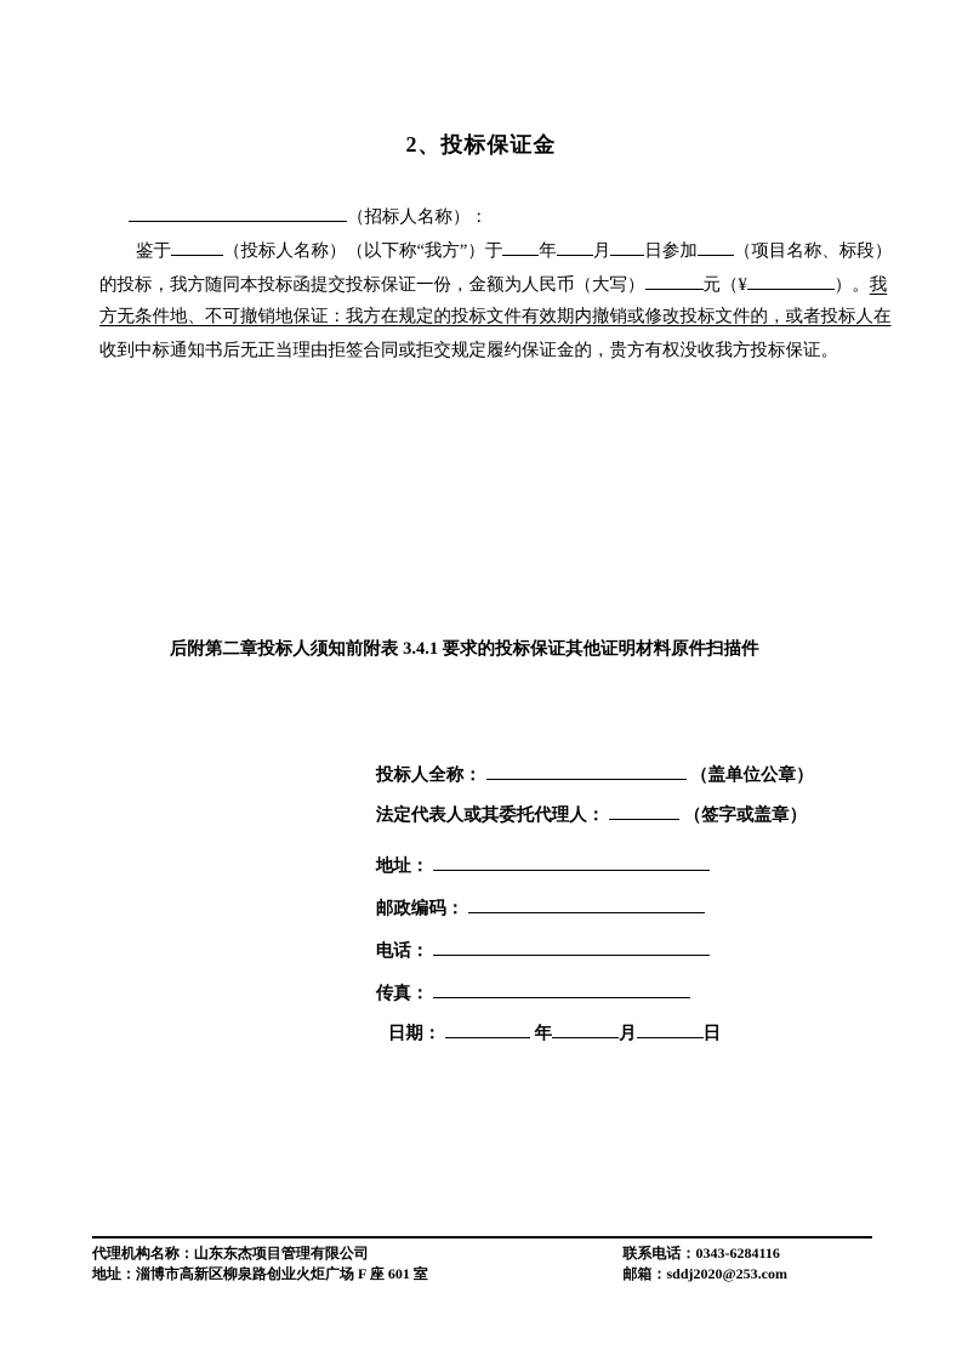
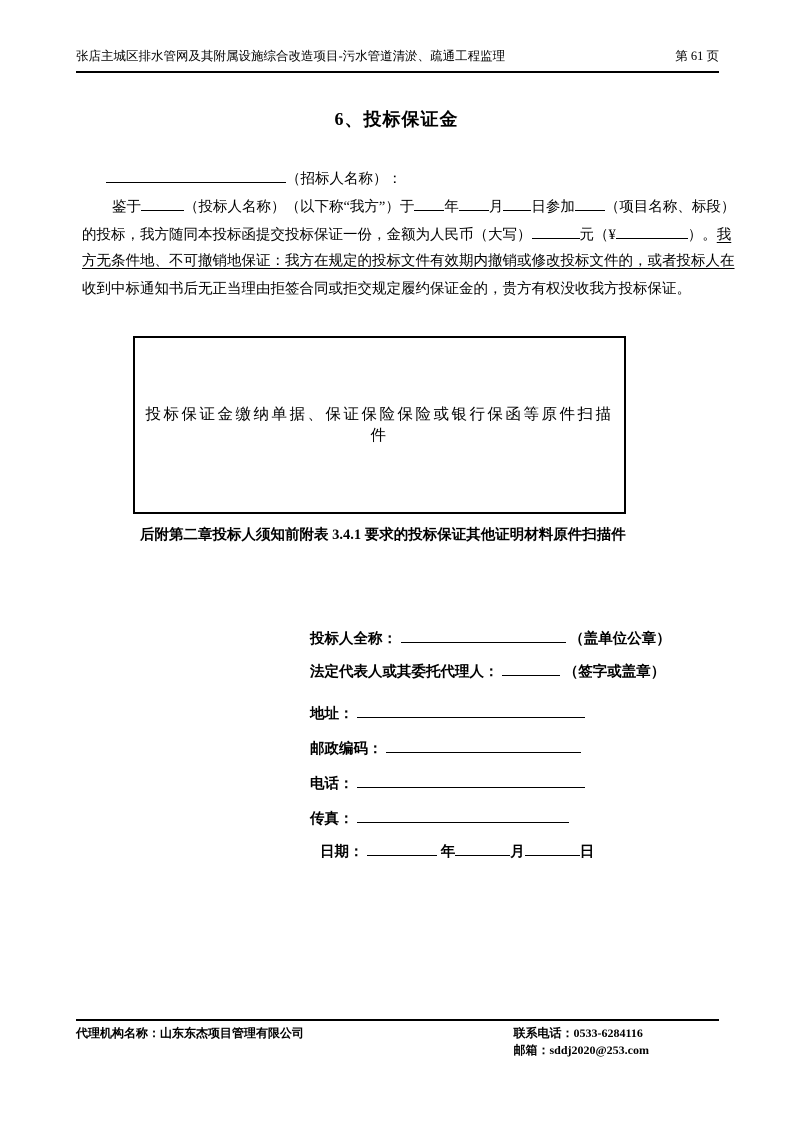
+ 张店主城区排水管网及其附属设施综合改造项目-污水管道清淤、疏通工程监理
+ 第 61 页
- 2、投标保证金
+ 6、投标保证金
  （招标人名称）：
  鉴于 （投标人名称）（以下称“我方”）于 年 月 日参加 （项目名称、标段）
  的投标，我方随同本投标函提交投标保证一份，金额为人民币（大写） 元（¥ ）。我
  方无条件地、不可撤销地保证：我方在规定的投标文件有效期内撤销或修改投标文件的，或者投标人在
  收到中标通知书后无正当理由拒签合同或拒交规定履约保证金的，贵方有权没收我方投标保证。
+ 投标保证金缴纳单据、保证保险保险或银行保函等原件扫描件
  后附第二章投标人须知前附表 3.4.1 要求的投标保证其他证明材料原件扫描件
  投标人全称： （盖单位公章）
  法定代表人或其委托代理人： （签字或盖章）
  地址：
  邮政编码：
  电话：
  传真：
  日期： 年 月 日
  代理机构名称：山东东杰项目管理有限公司
- 地址：淄博市高新区柳泉路创业火炬广场 F 座 601 室
- 联系电话：0343-6284116
+ 联系电话：0533-6284116
  邮箱：sddj2020@253.com
